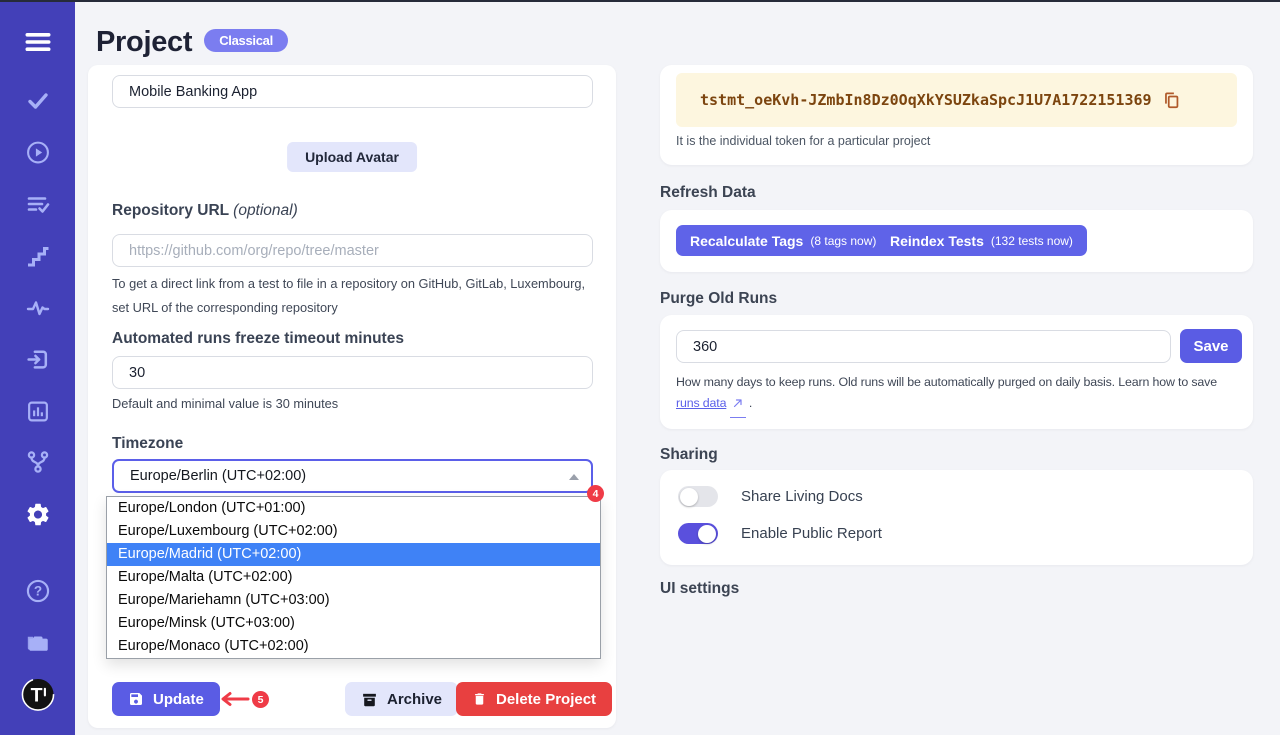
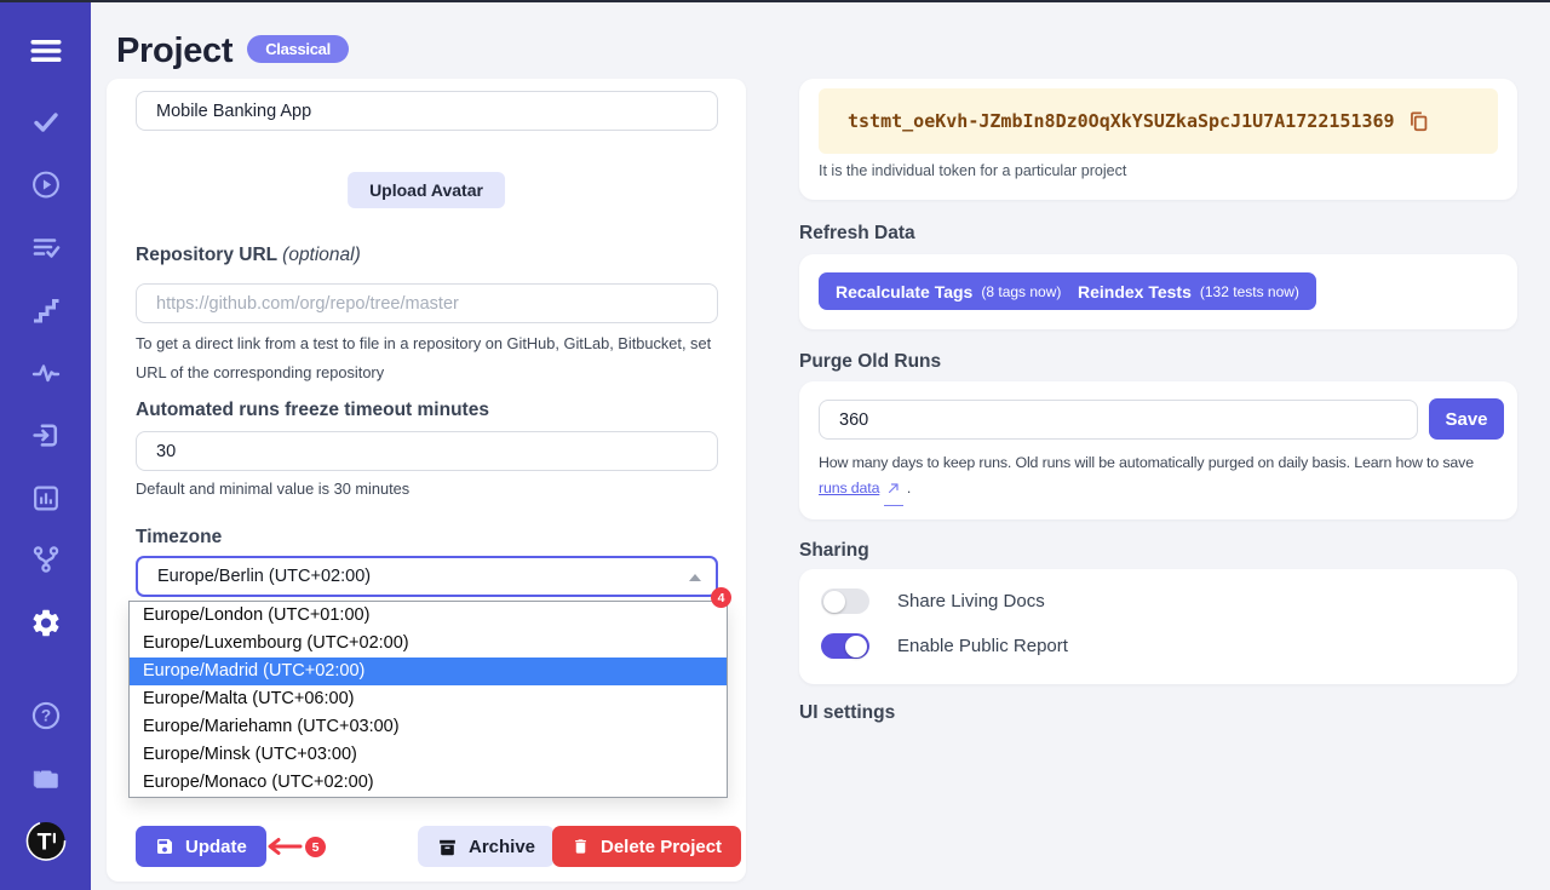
  ?
  T
  Project Classical
  Mobile Banking App
  Upload Avatar
  Repository URL (optional)
  https://github.com/org/repo/tree/master
- To get a direct link from a test to file in a repository on GitHub, GitLab, Luxembourg, set URL of the corresponding repository
+ To get a direct link from a test to file in a repository on GitHub, GitLab, Bitbucket, set URL of the corresponding repository
  Automated runs freeze timeout minutes
  30
  Default and minimal value is 30 minutes
  Timezone
  Europe/Berlin (UTC+02:00)
  4
  Europe/London (UTC+01:00)
  Europe/Luxembourg (UTC+02:00)
  Europe/Madrid (UTC+02:00)
- Europe/Malta (UTC+02:00)
+ Europe/Malta (UTC+06:00)
  Europe/Mariehamn (UTC+03:00)
  Europe/Minsk (UTC+03:00)
  Europe/Monaco (UTC+02:00)
  Update
  5
  Archive
  Delete Project
  tstmt_oeKvh-JZmbIn8Dz0OqXkYSUZkaSpcJ1U7A1722151369
  It is the individual token for a particular project
  Refresh Data
  Recalculate Tags
  (8 tags now)
  Reindex Tests
  (132 tests now)
  Purge Old Runs
  360
  Save
  How many days to keep runs. Old runs will be automatically purged on daily basis. Learn how to save runs data .
  Sharing
  Share Living Docs
  Enable Public Report
  UI settings
